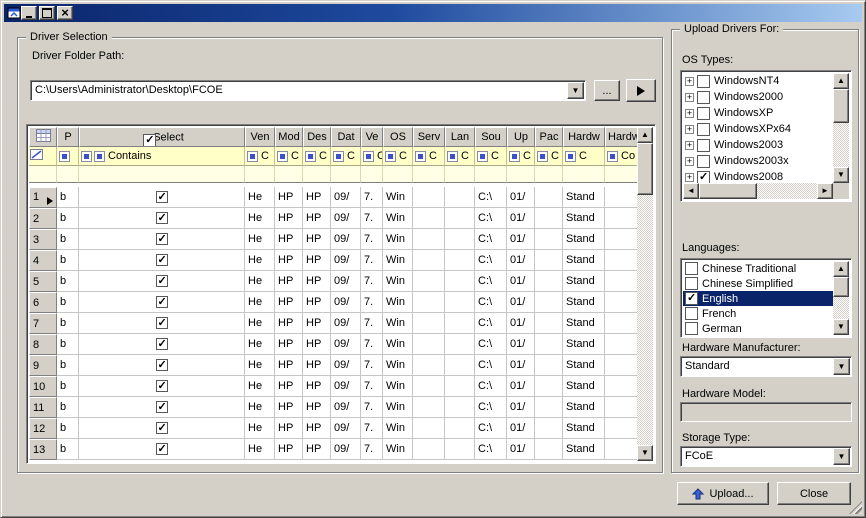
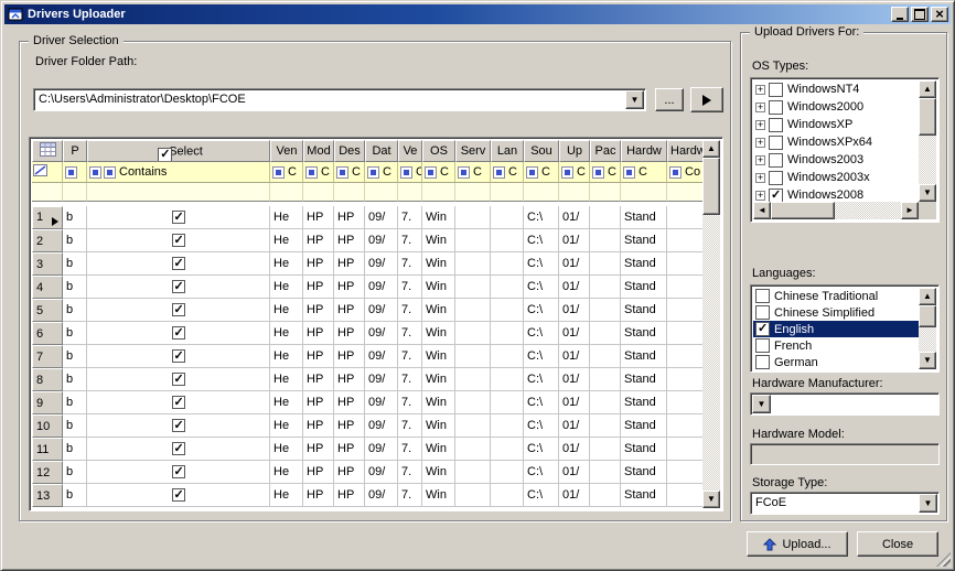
+ Drivers Uploader
  Driver Selection
  Driver Folder Path:
  C:\Users\Administrator\Desktop\FCOE
  ▼
  ...
  	P	Select	Ven	Mod	Des	Dat	Ve	OS	Serv	Lan	Sou	Up	Pac	Hardw	Hardw
  		Contains	C	C	C	C	C	C	C	C	C	C	C	C	Co
  1	b		He	HP	HP	09/	7.	Win			C:\	01/		Stand
  2	b		He	HP	HP	09/	7.	Win			C:\	01/		Stand
  3	b		He	HP	HP	09/	7.	Win			C:\	01/		Stand
  4	b		He	HP	HP	09/	7.	Win			C:\	01/		Stand
  5	b		He	HP	HP	09/	7.	Win			C:\	01/		Stand
  6	b		He	HP	HP	09/	7.	Win			C:\	01/		Stand
  7	b		He	HP	HP	09/	7.	Win			C:\	01/		Stand
  8	b		He	HP	HP	09/	7.	Win			C:\	01/		Stand
  9	b		He	HP	HP	09/	7.	Win			C:\	01/		Stand
  10	b		He	HP	HP	09/	7.	Win			C:\	01/		Stand
  11	b		He	HP	HP	09/	7.	Win			C:\	01/		Stand
  12	b		He	HP	HP	09/	7.	Win			C:\	01/		Stand
  13	b		He	HP	HP	09/	7.	Win			C:\	01/		Stand
  ▲
  ▼
  Upload Drivers For:
  OS Types:
  +
  WindowsNT4
  +
  Windows2000
  +
  WindowsXP
  +
  WindowsXPx64
  +
  Windows2003
  +
  Windows2003x
  +
  Windows2008
  ▲
  ▼
  ◄
  ►
  Languages:
  Chinese Traditional
  Chinese Simplified
  English
  French
  German
  ▲
  ▼
  Hardware Manufacturer:
- Standard
  ▼
  Hardware Model:
  Storage Type:
  FCoE
  ▼
  Upload...
  Close
